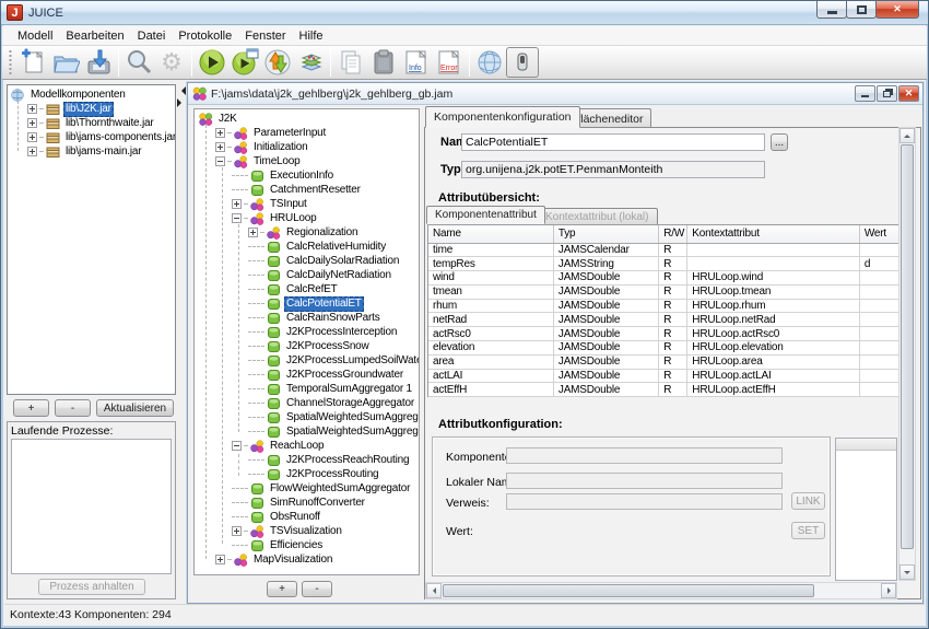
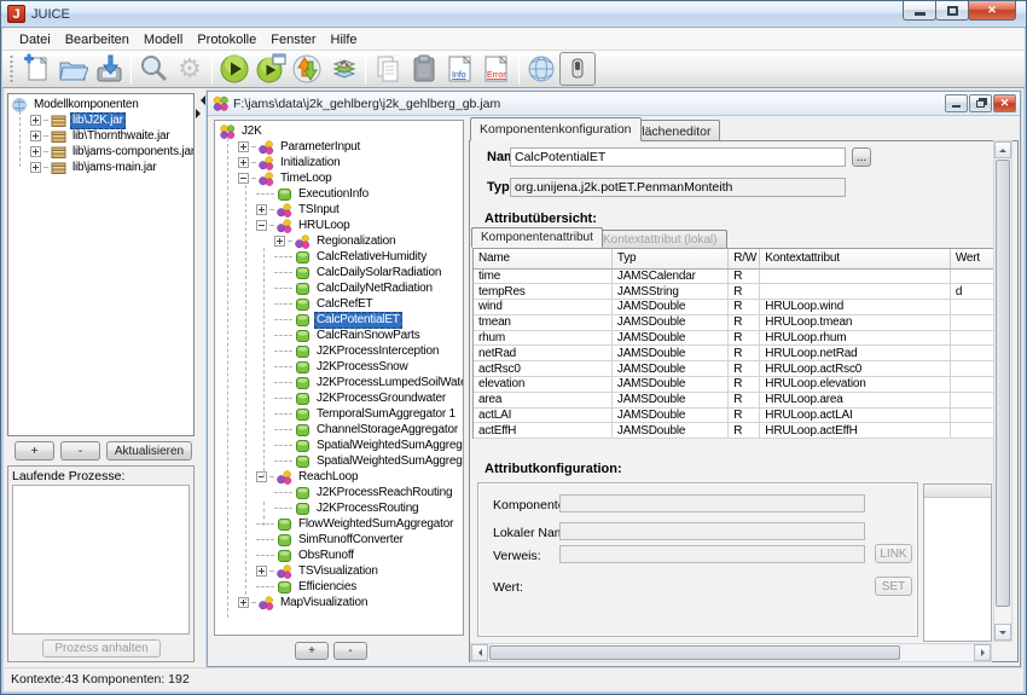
  J
  JUICE
  ✕
- Modell
+ Datei
  Bearbeiten
- Datei
+ Modell
  Protokolle
  Fenster
  Hilfe
  ⚙
  Modellkomponenten
  lib\J2K.jar
  lib\Thornthwaite.jar
  lib\jams-components.jar
  lib\jams-main.jar
  +
  -
  Aktualisieren
  Laufende Prozesse:
  Prozess anhalten
  F:\jams\data\j2k_gehlberg\j2k_gehlberg_gb.jam
  ✕
  J2K
  ParameterInput
  Initialization
  TimeLoop
  ExecutionInfo
- CatchmentResetter
  TSInput
  HRULoop
  Regionalization
  CalcRelativeHumidity
  CalcDailySolarRadiation
  CalcDailyNetRadiation
  CalcRefET
  CalcPotentialET
  CalcRainSnowParts
  J2KProcessInterception
  J2KProcessSnow
  J2KProcessLumpedSoilWat
  J2KProcessGroundwater
  TemporalSumAggregator 1
  ChannelStorageAggregator
  SpatialWeightedSumAggreg
  SpatialWeightedSumAggreg
  ReachLoop
  J2KProcessReachRouting
  J2KProcessRouting
  FlowWeightedSumAggregator
  SimRunoffConverter
  ObsRunoff
  TSVisualization
  Efficiencies
  MapVisualization
  +
  -
  Komponentenkonfiguration
  lächeneditor
  CalcPotentialET
  ...
  Typ
  org.unijena.j2k.potET.PenmanMonteith
  Attributübersicht:
  Komponentenattribut
  Kontextattribut (lokal)
  Name	Typ	R/W	Kontextattribut	Wert
  time	JAMSCalendar	R
  tempRes	JAMSString	R		d
  wind	JAMSDouble	R	HRULoop.wind
  tmean	JAMSDouble	R	HRULoop.tmean
  rhum	JAMSDouble	R	HRULoop.rhum
  netRad	JAMSDouble	R	HRULoop.netRad
  actRsc0	JAMSDouble	R	HRULoop.actRsc0
  elevation	JAMSDouble	R	HRULoop.elevation
  area	JAMSDouble	R	HRULoop.area
  actLAI	JAMSDouble	R	HRULoop.actLAI
  actEffH	JAMSDouble	R	HRULoop.actEffH
  Attributkonfiguration:
  Komponent
  Lokaler Na
  Verweis:
  LINK
  Wert:
  SET
- Kontexte:43 Komponenten: 294
+ Kontexte:43 Komponenten: 192
